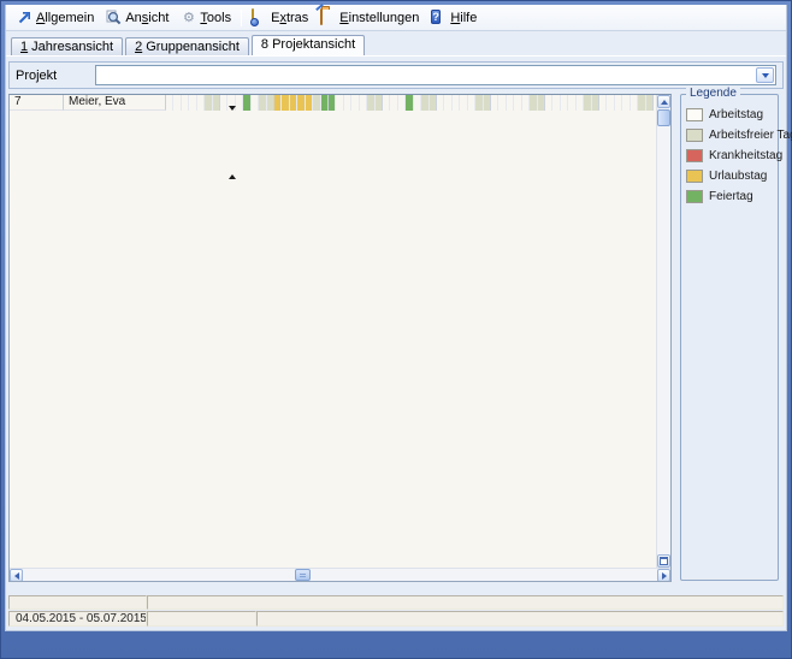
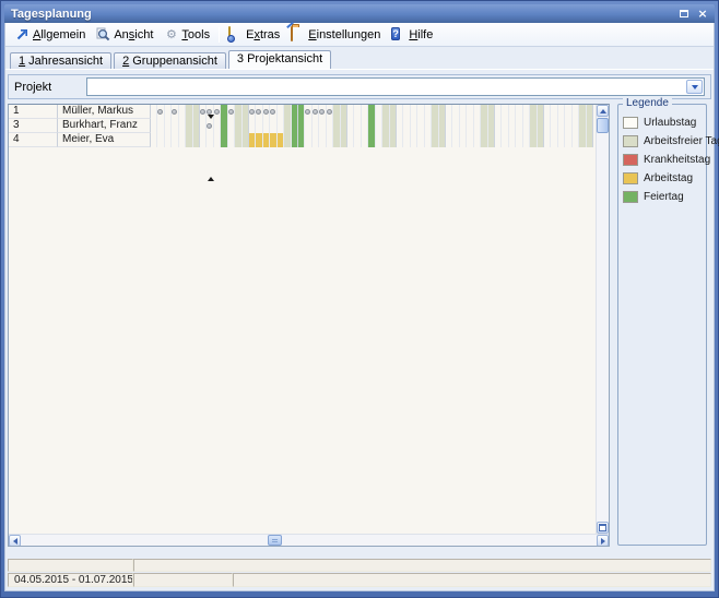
+ Tagesplanung
+ ×
  Allgemein
  Ansicht
  ⚙
  Tools
  Extras
  Einstellungen
  ?
  Hilfe
  1 Jahresansicht
  2 Gruppenansicht
- 8 Projektansicht
+ 3 Projektansicht
  Projekt
+ 1
+ Müller, Markus
+ 3
+ Burkhart, Franz
- 7
+ 4
  Meier, Eva
  Legende
- Arbeitstag
+ Urlaubstag
  Arbeitsfreier Ta
  Krankheitstag
- Urlaubstag
+ Arbeitstag
  Feiertag
- 04.05.2015 - 05.07.2015
+ 04.05.2015 - 01.07.2015
